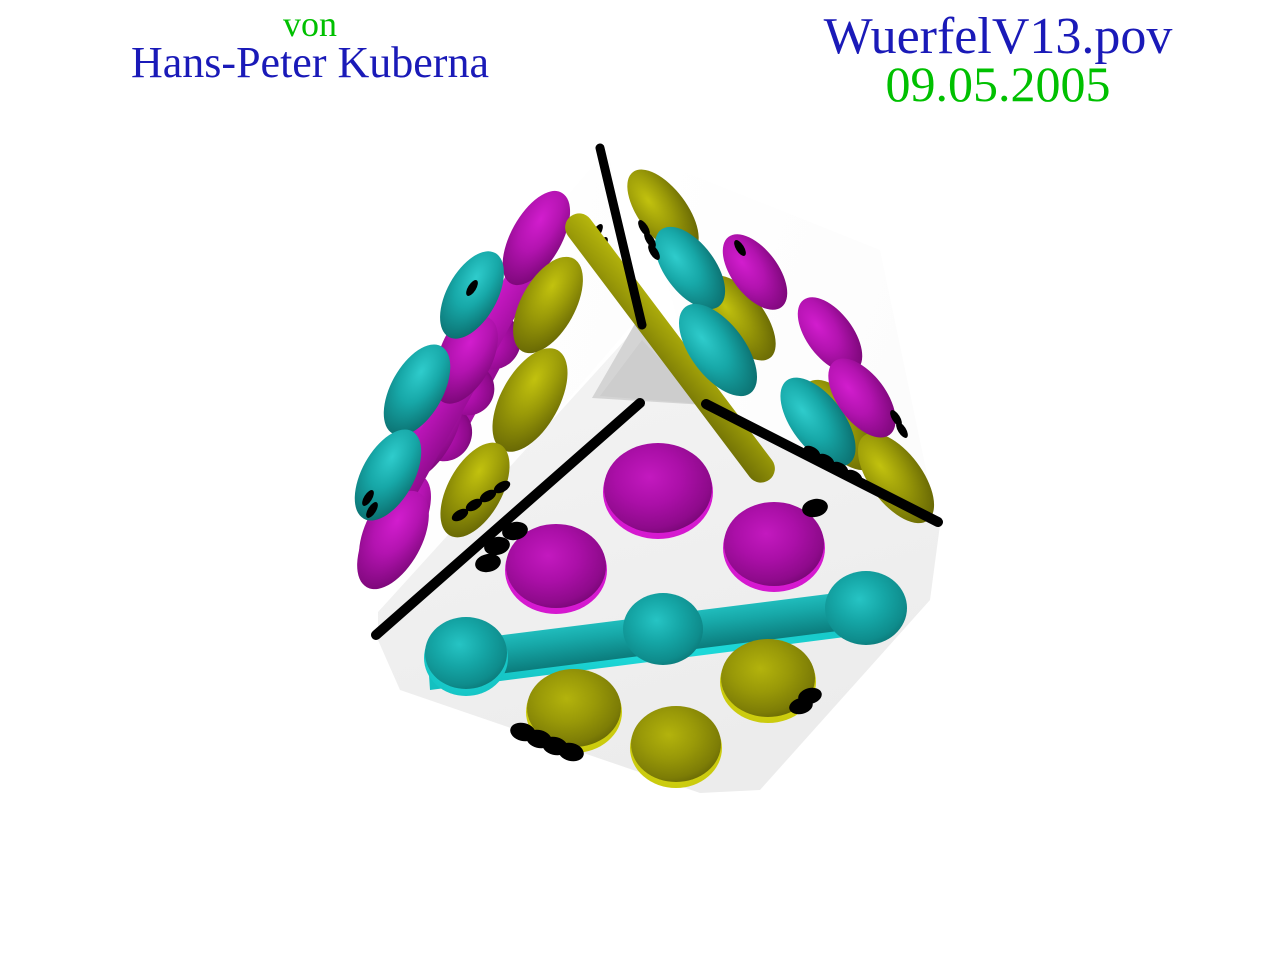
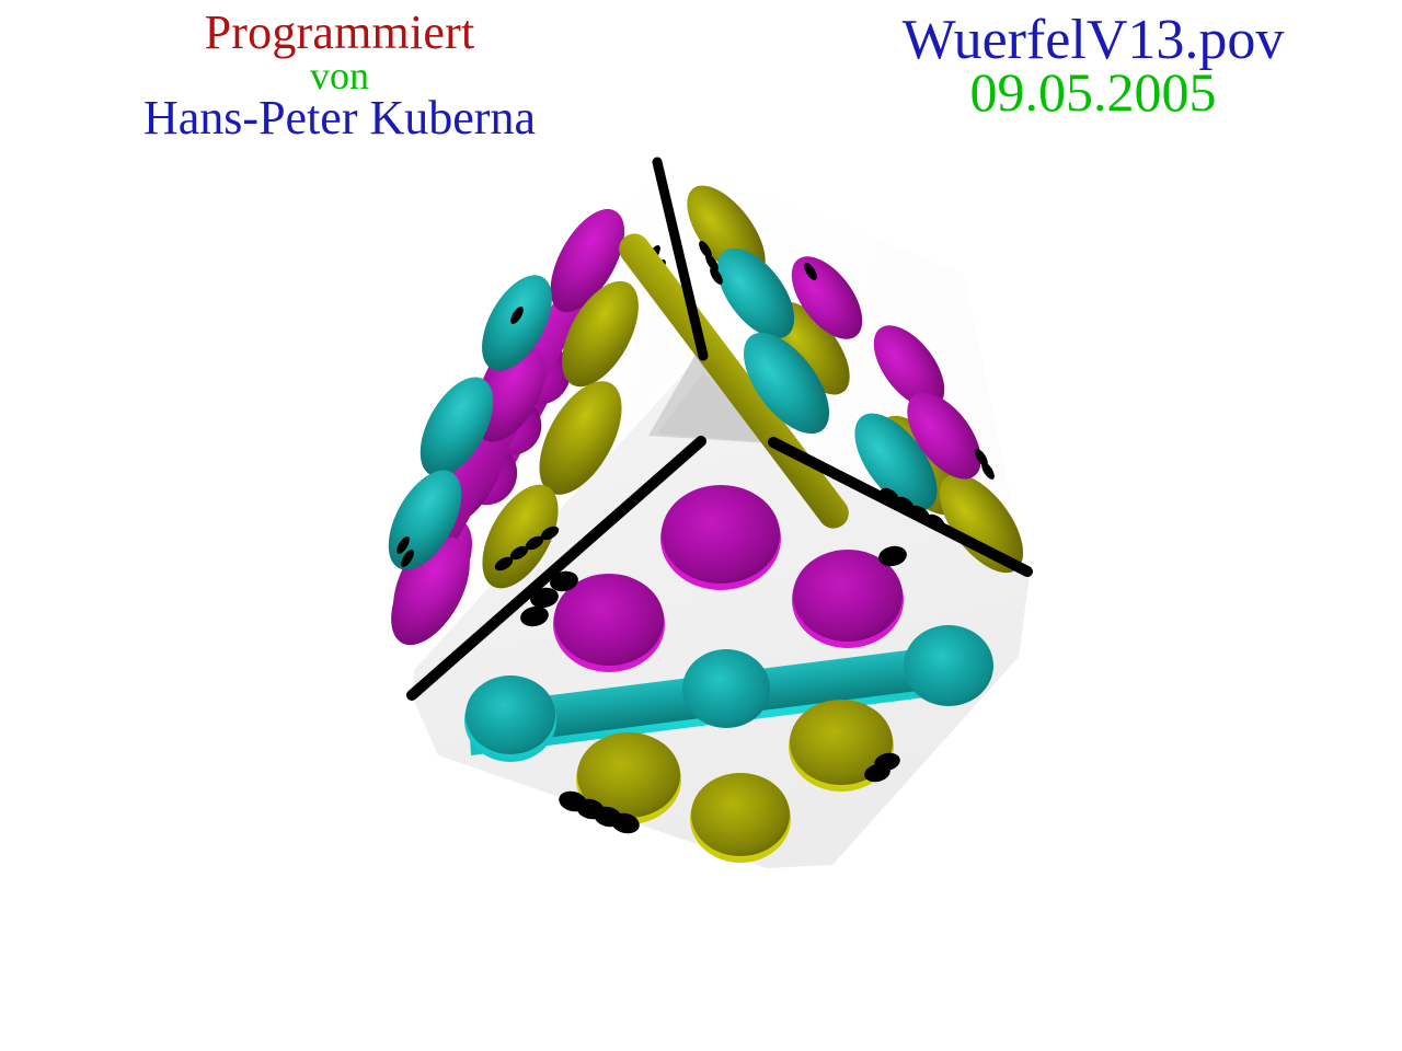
+ Programmiert
  von
  Hans-Peter Kuberna
  WuerfelV13.pov
  09.05.2005
